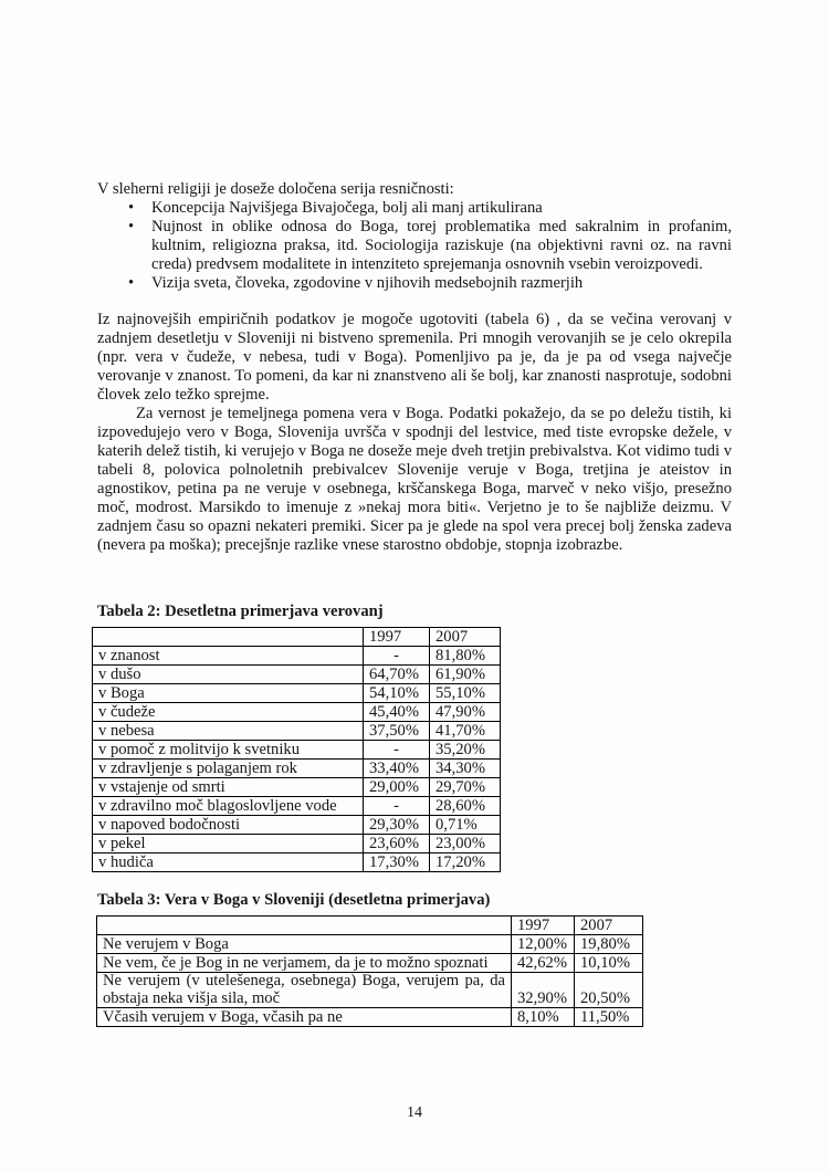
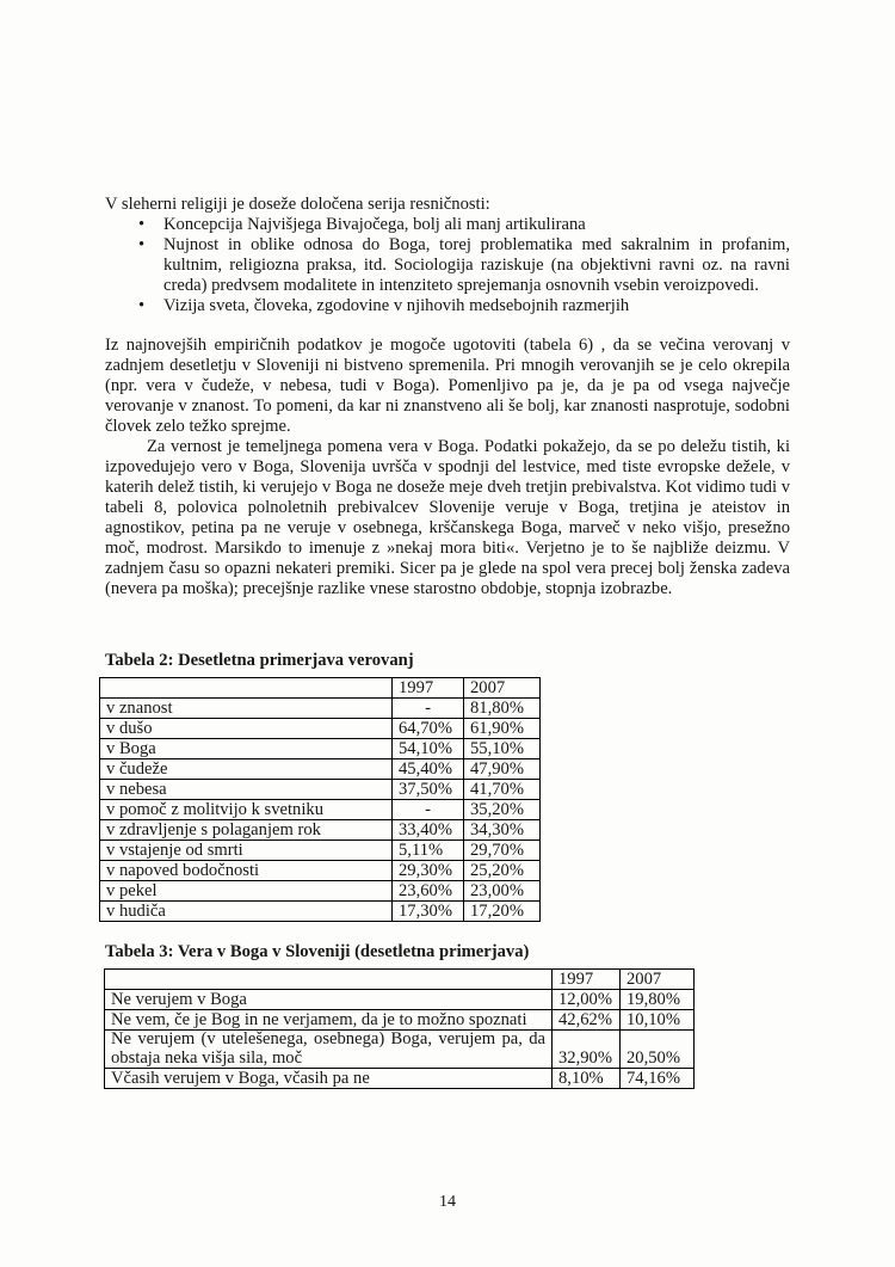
  V sleherni religiji je doseže določena serija resničnosti:
  •
  Koncepcija Najvišjega Bivajočega, bolj ali manj artikulirana
  •
  Nujnost in oblike odnosa do Boga, torej problematika med sakralnim in profanim, kultnim, religiozna praksa, itd. Sociologija raziskuje (na objektivni ravni oz. na ravni creda) predvsem modalitete in intenziteto sprejemanja osnovnih vsebin veroizpovedi.
  •
  Vizija sveta, človeka, zgodovine v njihovih medsebojnih razmerjih
  Iz najnovejših empiričnih podatkov je mogoče ugotoviti (tabela 6) , da se večina verovanj v zadnjem desetletju v Sloveniji ni bistveno spremenila. Pri mnogih verovanjih se je celo okrepila (npr. vera v čudeže, v nebesa, tudi v Boga). Pomenljivo pa je, da je pa od vsega največje verovanje v znanost. To pomeni, da kar ni znanstveno ali še bolj, kar znanosti nasprotuje, sodobni človek zelo težko sprejme.
  Za vernost je temeljnega pomena vera v Boga. Podatki pokažejo, da se po deležu tistih, ki izpovedujejo vero v Boga, Slovenija uvršča v spodnji del lestvice, med tiste evropske dežele, v katerih delež tistih, ki verujejo v Boga ne doseže meje dveh tretjin prebivalstva. Kot vidimo tudi v tabeli 8, polovica polnoletnih prebivalcev Slovenije veruje v Boga, tretjina je ateistov in agnostikov, petina pa ne veruje v osebnega, krščanskega Boga, marveč v neko višjo, presežno moč, modrost. Marsikdo to imenuje z »nekaj mora biti«. Verjetno je to še najbliže deizmu. V zadnjem času so opazni nekateri premiki. Sicer pa je glede na spol vera precej bolj ženska zadeva (nevera pa moška); precejšnje razlike vnese starostno obdobje, stopnja izobrazbe.
  Tabela 2: Desetletna primerjava verovanj
  	1997	2007
  v znanost	-	81,80%
  v dušo	64,70%	61,90%
  v Boga	54,10%	55,10%
  v čudeže	45,40%	47,90%
  v nebesa	37,50%	41,70%
  v pomoč z molitvijo k svetniku	-	35,20%
  v zdravljenje s polaganjem rok	33,40%	34,30%
- v vstajenje od smrti	29,00%	29,70%
+ v vstajenje od smrti	5,11%	29,70%
- v zdravilno moč blagoslovljene vode	-	28,60%
- v napoved bodočnosti	29,30%	0,71%
+ v napoved bodočnosti	29,30%	25,20%
  v pekel	23,60%	23,00%
  v hudiča	17,30%	17,20%
  Tabela 3: Vera v Boga v Sloveniji (desetletna primerjava)
  	1997	2007
  Ne verujem v Boga	12,00%	19,80%
  Ne vem, če je Bog in ne verjamem, da je to možno spoznati	42,62%	10,10%
  Ne verujem (v utelešenega, osebnega) Boga, verujem pa, da obstaja neka višja sila, moč	32,90%	20,50%
- Včasih verujem v Boga, včasih pa ne	8,10%	11,50%
+ Včasih verujem v Boga, včasih pa ne	8,10%	74,16%
  14
